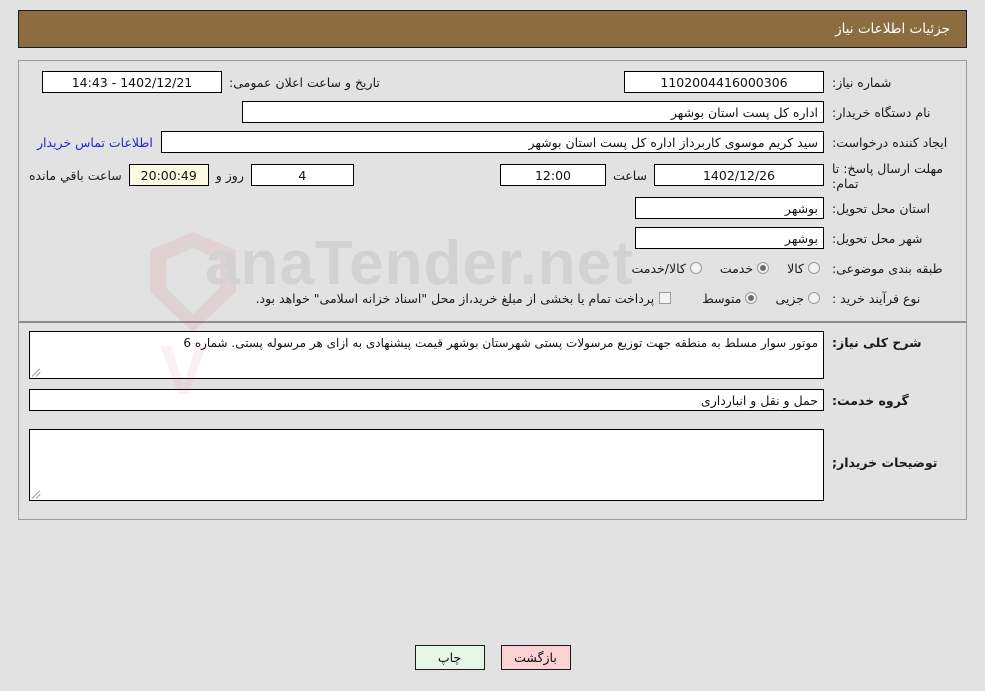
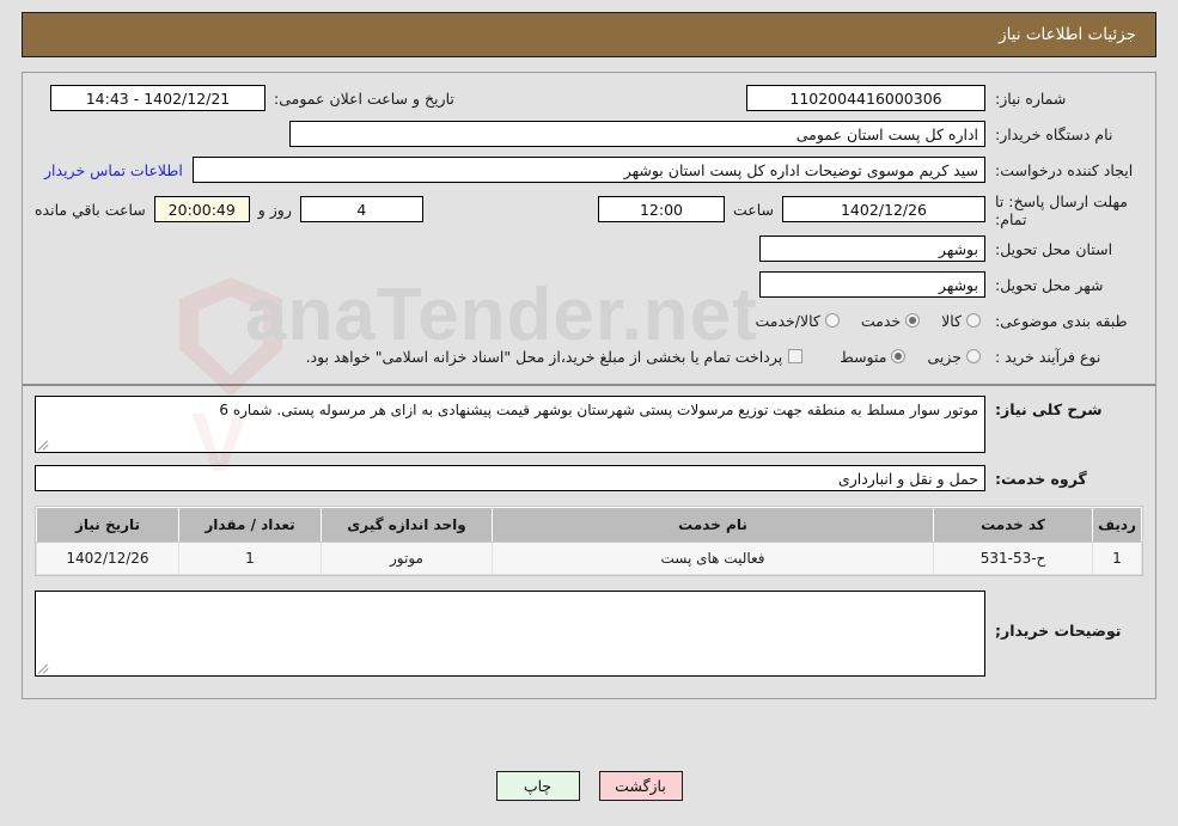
  V
  anaTender.net
  جزئیات اطلاعات نیاز
  شماره نیاز:
  1102004416000306
  تاریخ و ساعت اعلان عمومی:
  1402/12/21 - 14:43
  نام دستگاه خریدار:
- اداره کل پست استان بوشهر
+ اداره کل پست استان عمومی
  ایجاد کننده درخواست:
- سید کریم موسوی کاربرداز اداره کل پست استان بوشهر
+ سید کریم موسوی توضیحات اداره کل پست استان بوشهر
  اطلاعات تماس خریدار
  مهلت ارسال پاسخ: تا تمام:
  1402/12/26
  ساعت
  12:00
  4
  روز و
  20:00:49
  ساعت باقي مانده
  استان محل تحویل:
  بوشهر
  شهر محل تحویل:
  بوشهر
  طبقه بندی موضوعی:
  کالا
  خدمت
  کالا/خدمت
  نوع فرآیند خرید :
  جزیی
  متوسط
  پرداخت تمام یا بخشی از مبلغ خرید،از محل "اسناد خزانه اسلامی" خواهد بود.
  شرح کلی نیاز:
  موتور سوار مسلط به منطقه جهت توزیع مرسولات پستی شهرستان بوشهر قیمت پیشنهادی به ازای هر مرسوله پستی. شماره 6
  گروه خدمت:
  حمل و نقل و انبارداری
+ ردیف	کد خدمت	نام خدمت	واحد اندازه گیری	تعداد / مقدار	تاریخ نیاز
+ 1	ح-53-531	فعالیت های پست	موتور	1	1402/12/26
  توضیحات خریدار;
  بازگشت
  چاپ
